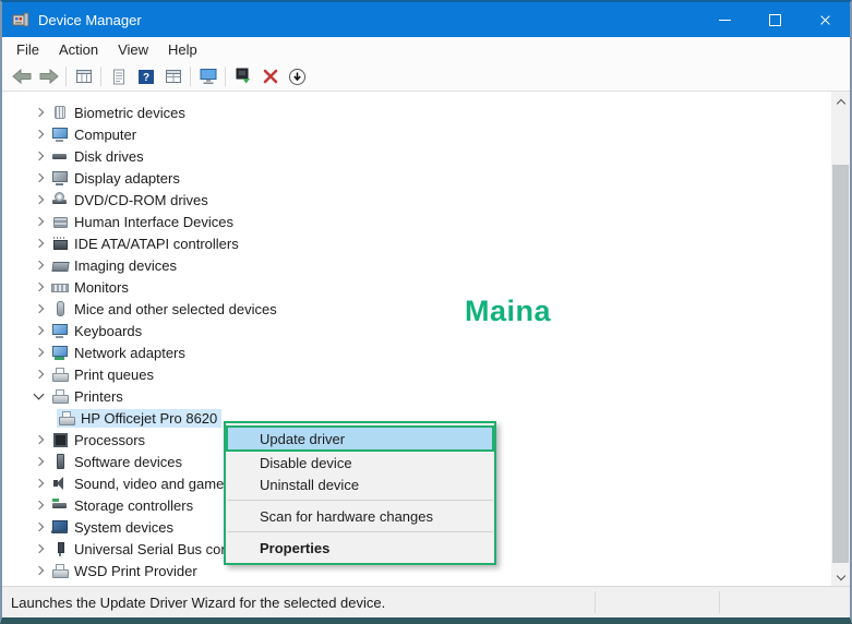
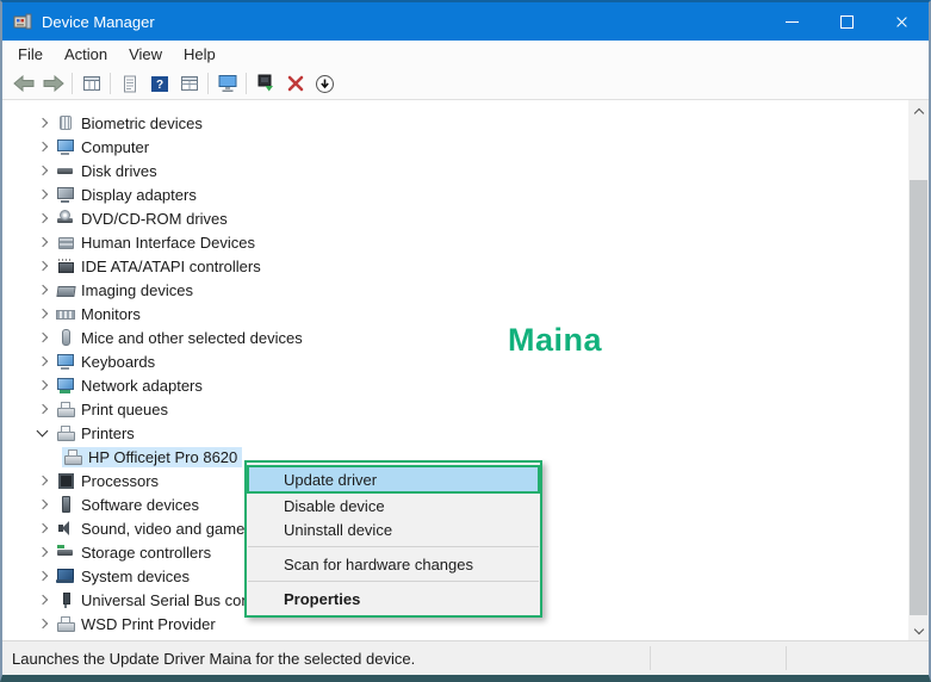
  Device Manager
  File
  Action
  View
  Help
  ?
  Biometric devices
  Computer
  Disk drives
  Display adapters
  DVD/CD-ROM drives
  Human Interface Devices
  IDE ATA/ATAPI controllers
  Imaging devices
  Monitors
  Mice and other selected devices
  Keyboards
  Network adapters
  Print queues
  Printers
  HP Officejet Pro 8620
  Processors
  Software devices
  Storage controllers
  System devices
  WSD Print Provider
  Maina
  Update driver
  Disable device
  Uninstall device
  Scan for hardware changes
  Properties
- Launches the Update Driver Wizard for the selected device.
+ Launches the Update Driver Maina for the selected device.
